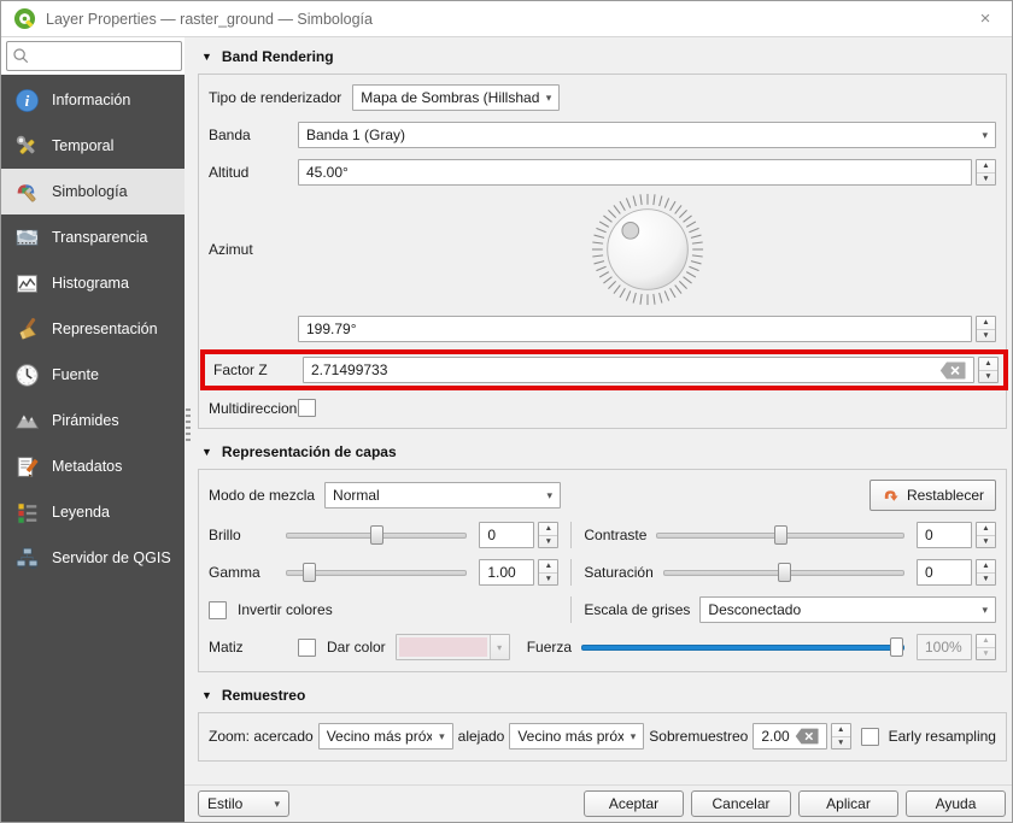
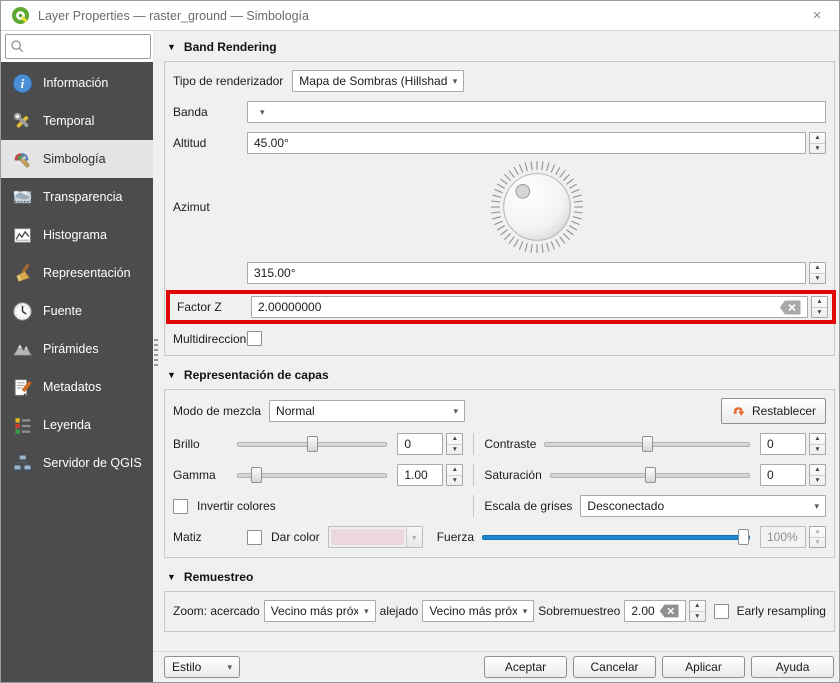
  Layer Properties — raster_ground — Simbología
  ×
  i
  Información
  Temporal
  Simbología
  Transparencia
  Histograma
  Representación
  Fuente
  Pirámides
  Metadatos
  Leyenda
  Servidor de QGIS
  ▼
  Band Rendering
  Tipo de renderizador
  Mapa de Sombras (Hillshad
  ▾
  Banda
- Banda 1 (Gray)
  ▾
  Altitud
  45.00°
  Azimut
- 199.79°
+ 315.00°
  Factor Z
- 2.71499733
+ 2.00000000
  Multidireccion
  ▼
  Representación de capas
  Modo de mezcla
  Normal
  ▾
  Restablecer
  Brillo
  0
  Contraste
  0
  Gamma
  1.00
  Saturación
  0
  Invertir colores
  Escala de grises
  Desconectado
  ▾
  Matiz
  Dar color
  ▾
  Fuerza
  100%
  ▼
  Remuestreo
  Zoom: acercado
  Vecino más próx
  ▾
  alejado
  Vecino más próx
  ▾
  Sobremuestreo
  2.00
  Early resampling
  Estilo
  ▾
  Aceptar
  Cancelar
  Aplicar
  Ayuda
